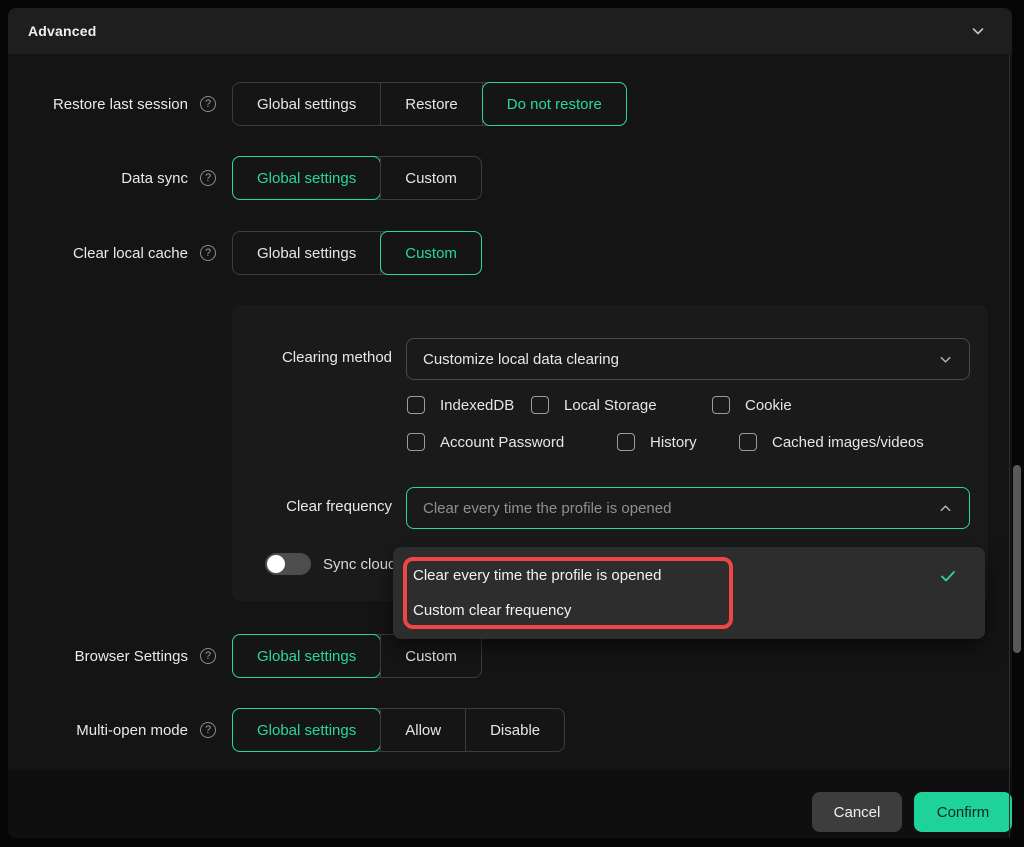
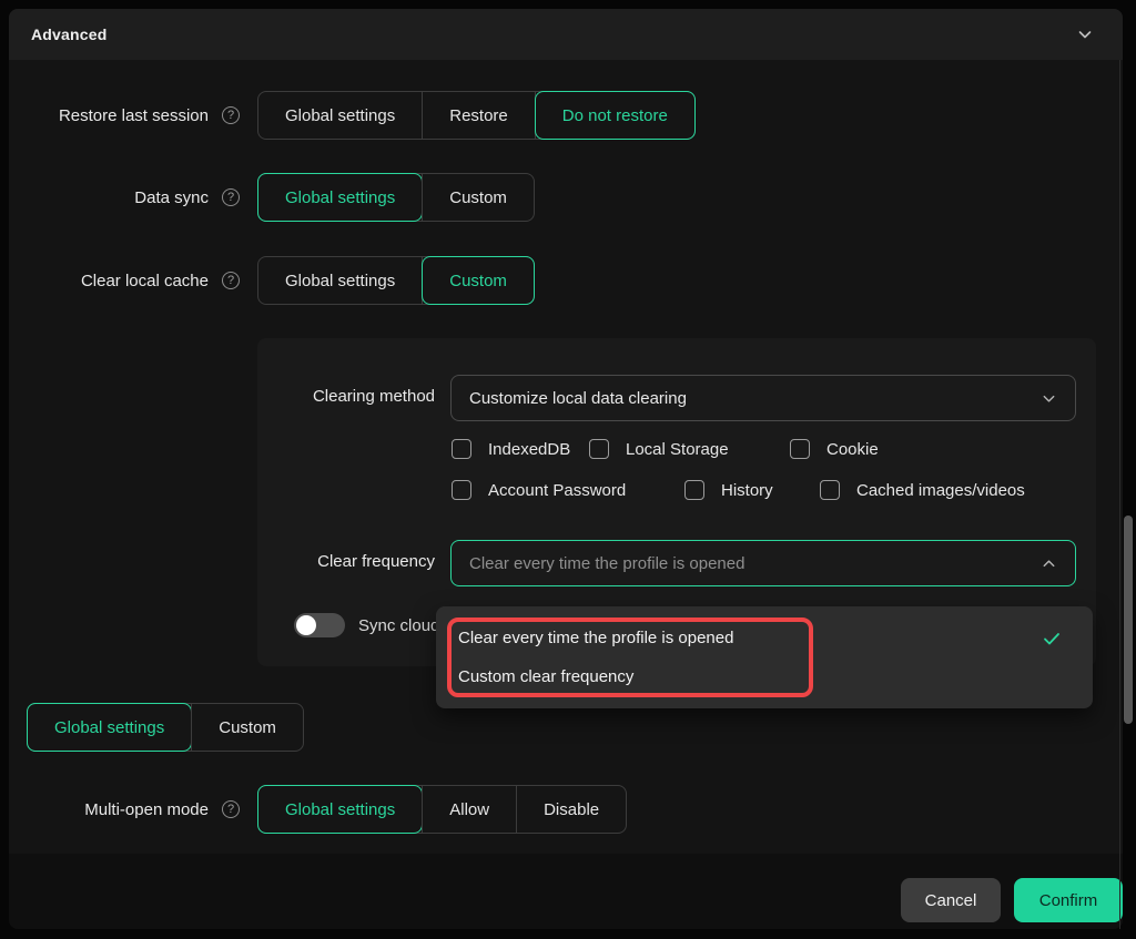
  Advanced
  Restore last session
  Global settings
  Restore
  Do not restore
  Data sync
  Global settings
  Custom
  Clear local cache
  Global settings
  Custom
  Clearing method
  Customize local data clearing
  IndexedDB
  Local Storage
  Cookie
  Account Password
  History
  Cached images/videos
  Clear frequency
  Clear every time the profile is opened
  Sync clou
- Browser Settings
  Global settings
  Custom
  Multi-open mode
  Global settings
  Allow
  Disable
  Clear every time the profile is opened
  Custom clear frequency
  Cancel
  Confirm
